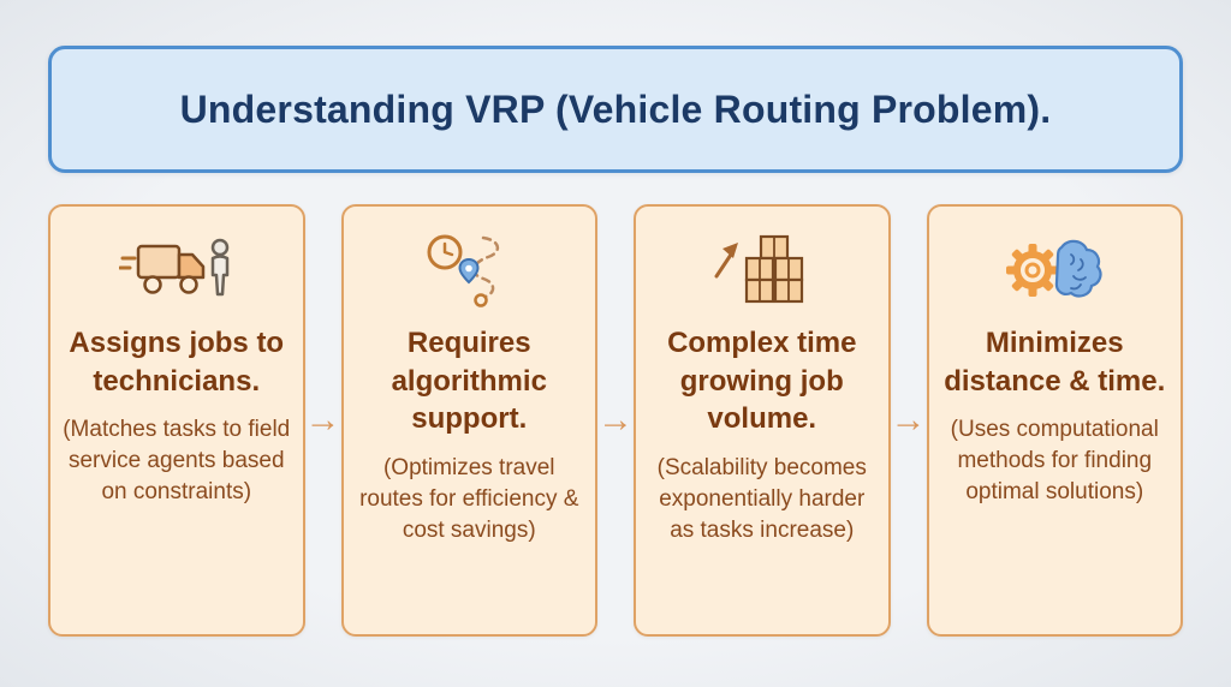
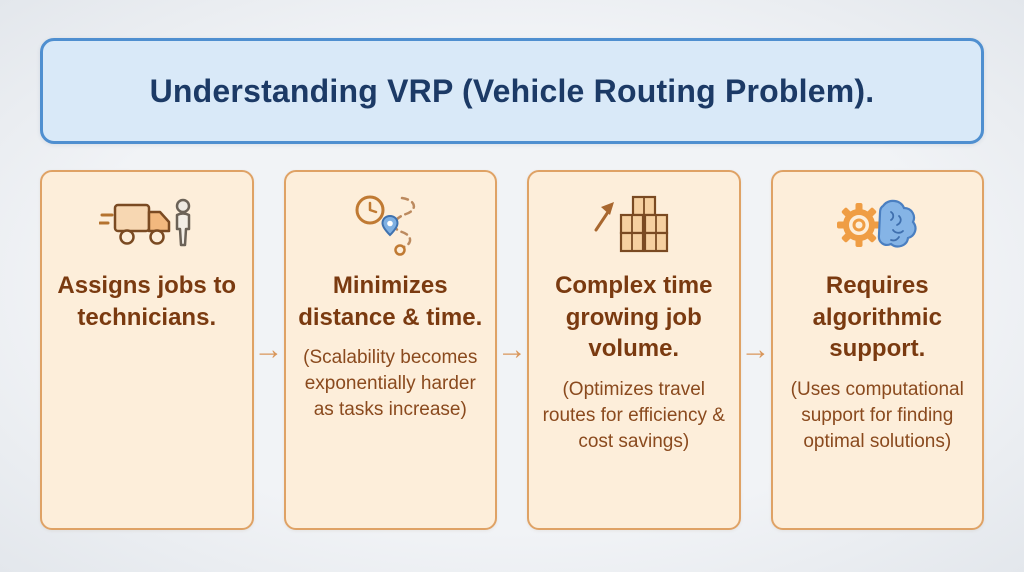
  Understanding VRP (Vehicle Routing Problem).
  Assigns jobs to technicians.
- (Matches tasks to field service agents based on constraints)
  →
- Requires algorithmic support.
+ Minimizes distance & time.
- (Optimizes travel routes for efficiency & cost savings)
+ (Scalability becomes exponentially harder as tasks increase)
  →
  Complex time growing job volume.
- (Scalability becomes exponentially harder as tasks increase)
+ (Optimizes travel routes for efficiency & cost savings)
  →
- Minimizes distance & time.
+ Requires algorithmic support.
- (Uses computational methods for finding optimal solutions)
+ (Uses computational support for finding optimal solutions)
